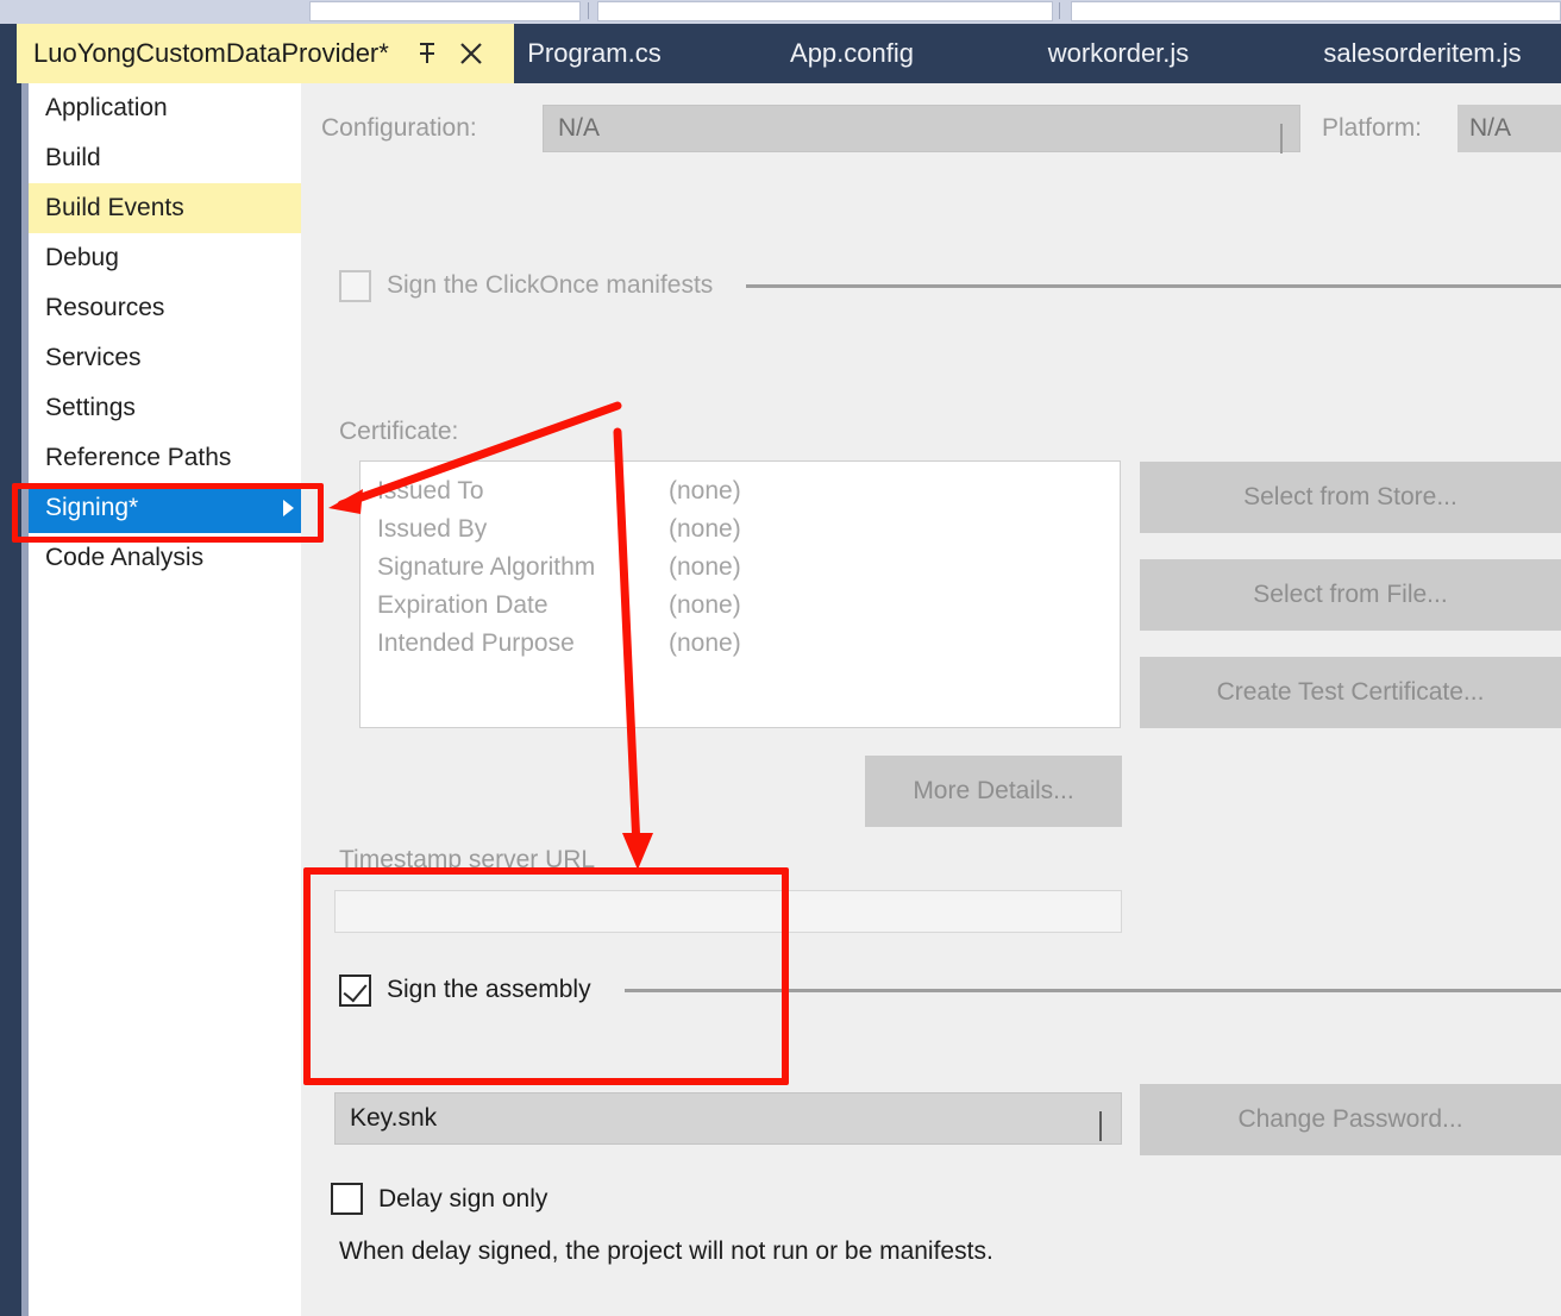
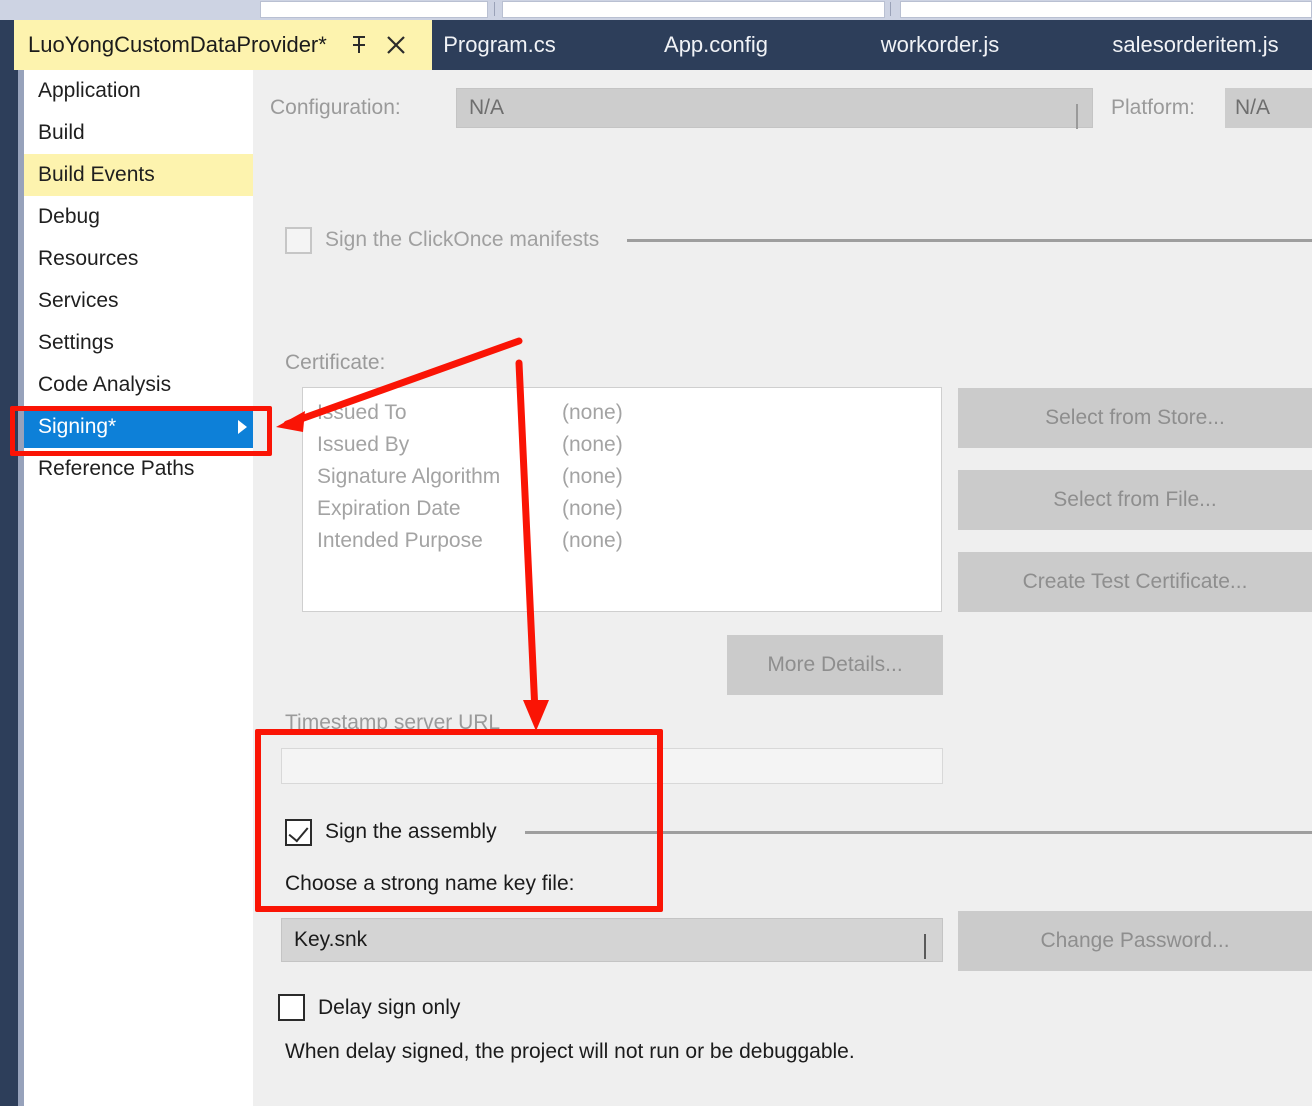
  LuoYongCustomDataProvider*
  Program.cs
  App.config
  workorder.js
  salesorderitem.js
  Application
  Build
  Build Events
  Debug
  Resources
  Services
  Settings
- Reference Paths
+ Code Analysis
  Signing*
- Code Analysis
+ Reference Paths
  Configuration:
  N/A
  Platform:
  N/A
  Sign the ClickOnce manifests
  Certificate:
  sued To
  (none)
  Issued By
  (none)
  Signature Algorithm
  (none)
  Expiration Date
  (none)
  Intended Purpose
  (none)
  Select from Store...
  Select from File...
  Create Test Certificate...
  More Details...
  Timestamp server URL
  Sign the assembly
+ Choose a strong name key file:
  Key.snk
  Change Password...
  Delay sign only
- When delay signed, the project will not run or be manifests.
+ When delay signed, the project will not run or be debuggable.
